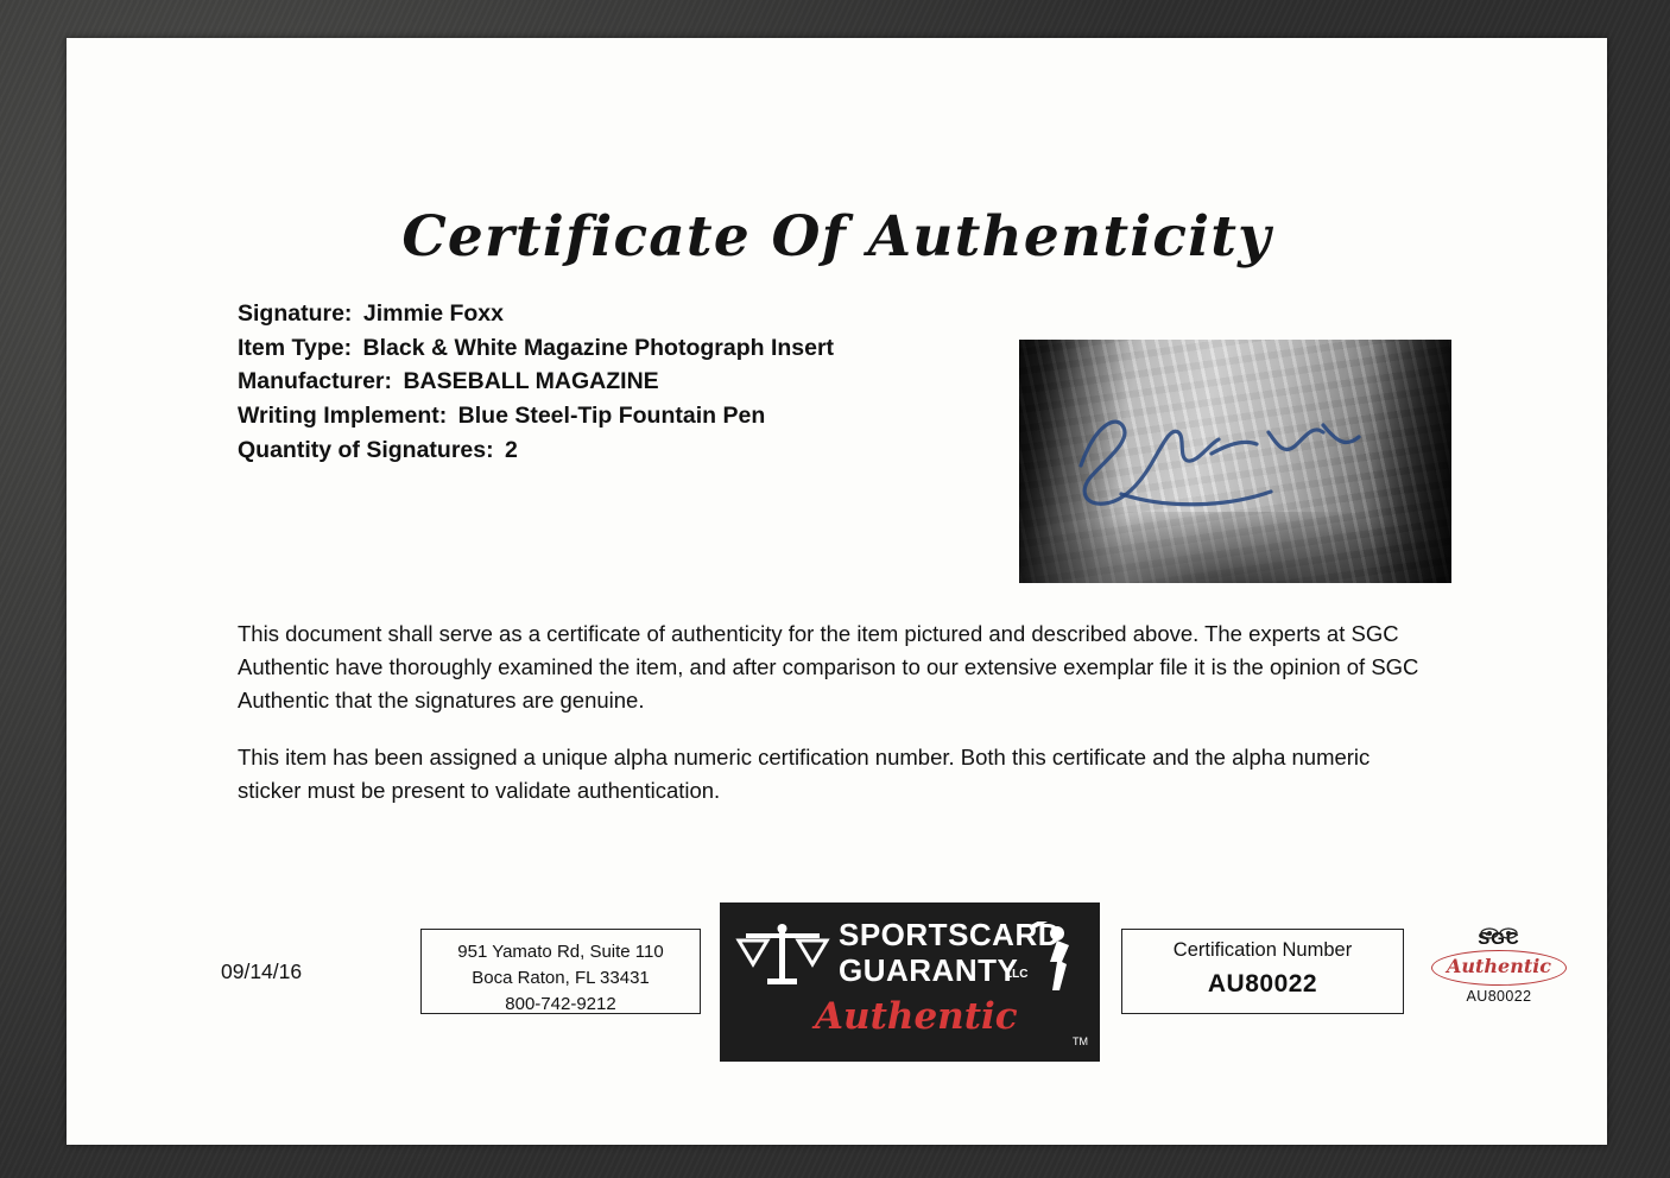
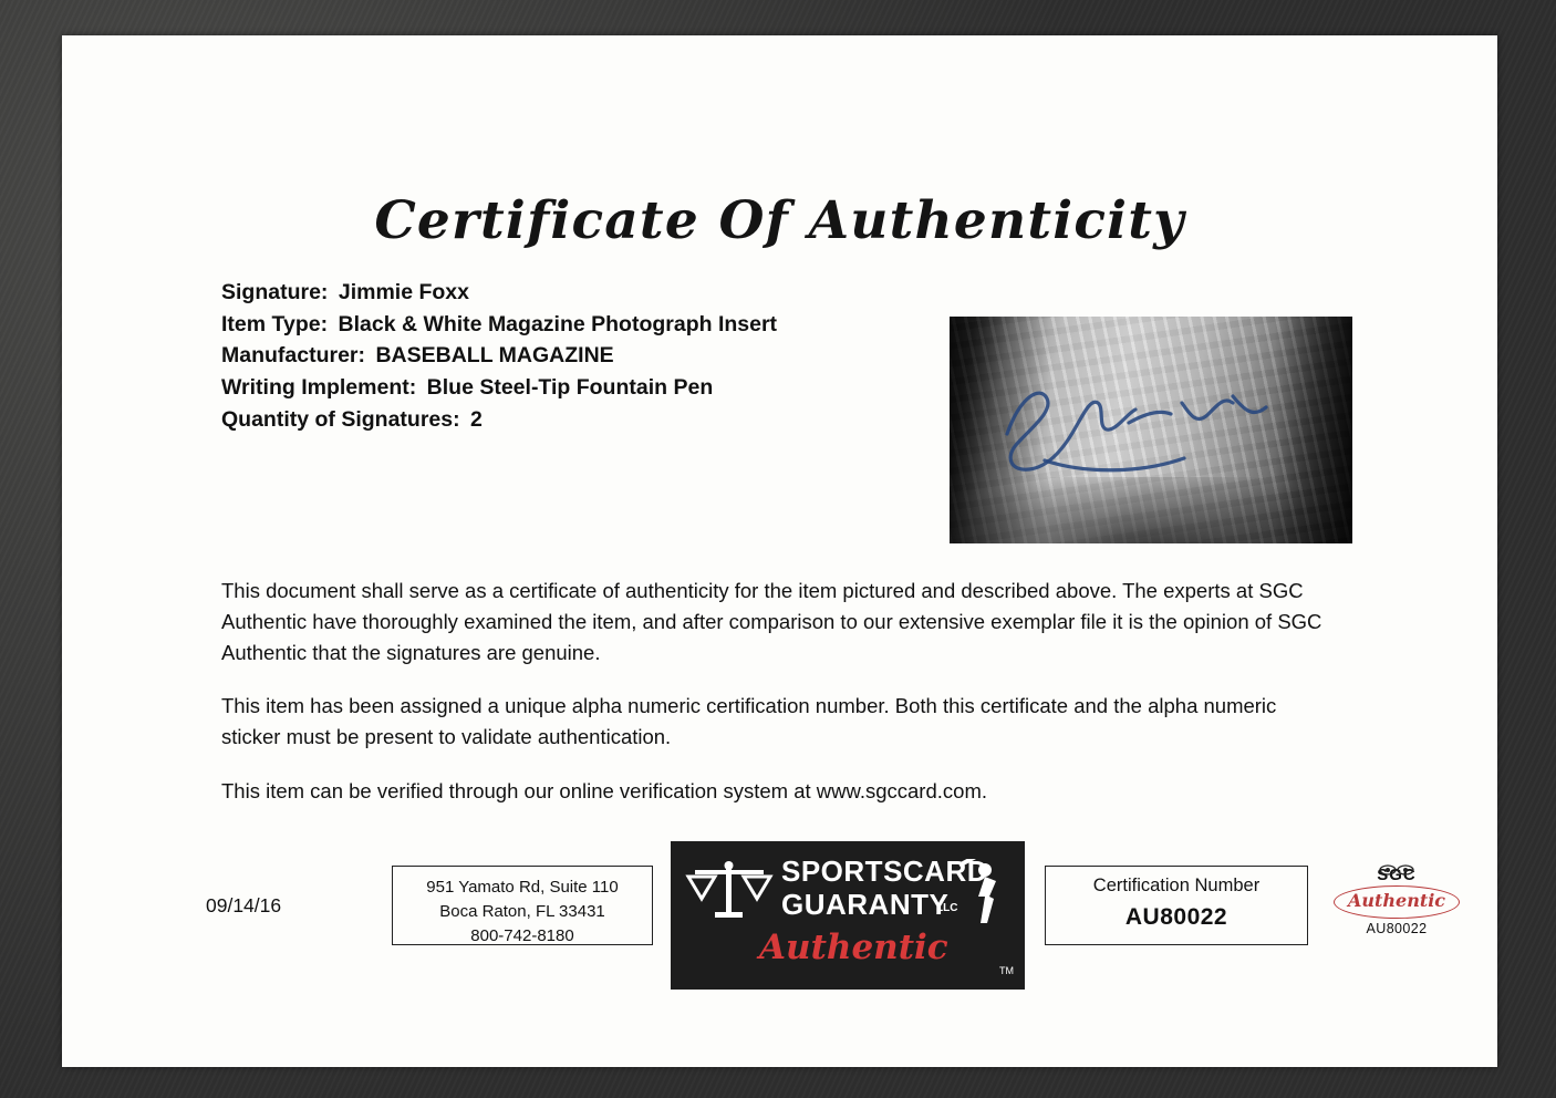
  Certificate Of Authenticity
  Signature: Jimmie Foxx
  Item Type: Black & White Magazine Photograph Insert
  Manufacturer: BASEBALL MAGAZINE
  Writing Implement: Blue Steel-Tip Fountain Pen
  Quantity of Signatures: 2
  This document shall serve as a certificate of authenticity for the item pictured and described above. The experts at SGC Authentic have thoroughly examined the item, and after comparison to our extensive exemplar file it is the opinion of SGC Authentic that the signatures are genuine.
  This item has been assigned a unique alpha numeric certification number. Both this certificate and the alpha numeric sticker must be present to validate authentication.
+ This item can be verified through our online verification system at www.sgccard.com.
  09/14/16
  951 Yamato Rd, Suite 110
  Boca Raton, FL 33431
- 800-742-9212
+ 800-742-8180
  SPORTSCARD
  GUARANTY
  LLC
  Authentic
  TM
  Certification Number
  AU80022
  SGC
  Authentic
  AU80022
